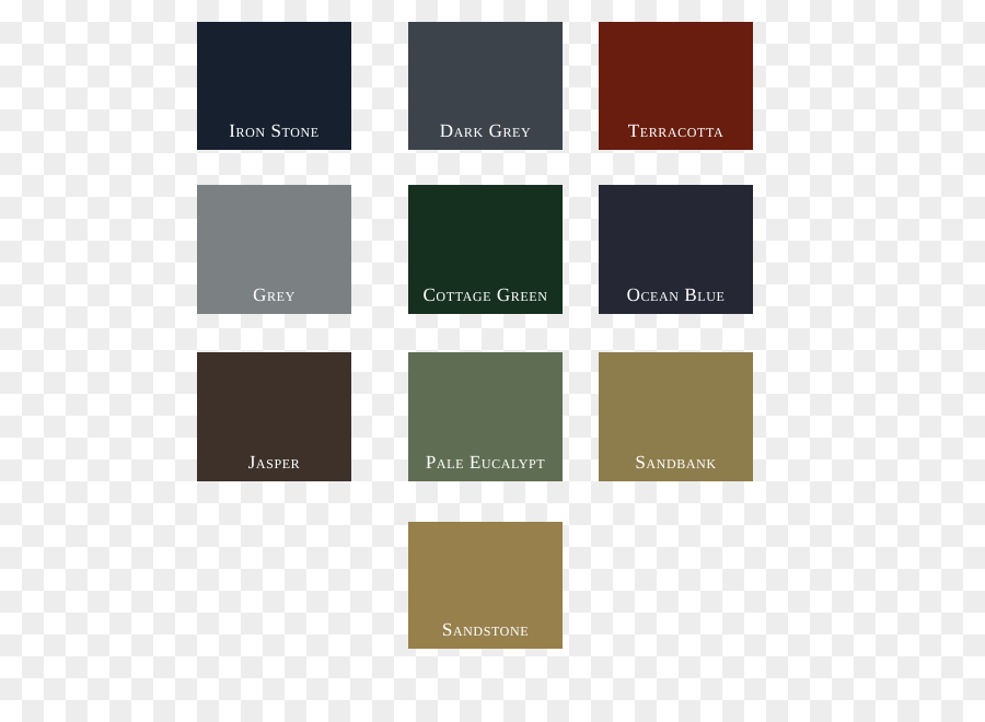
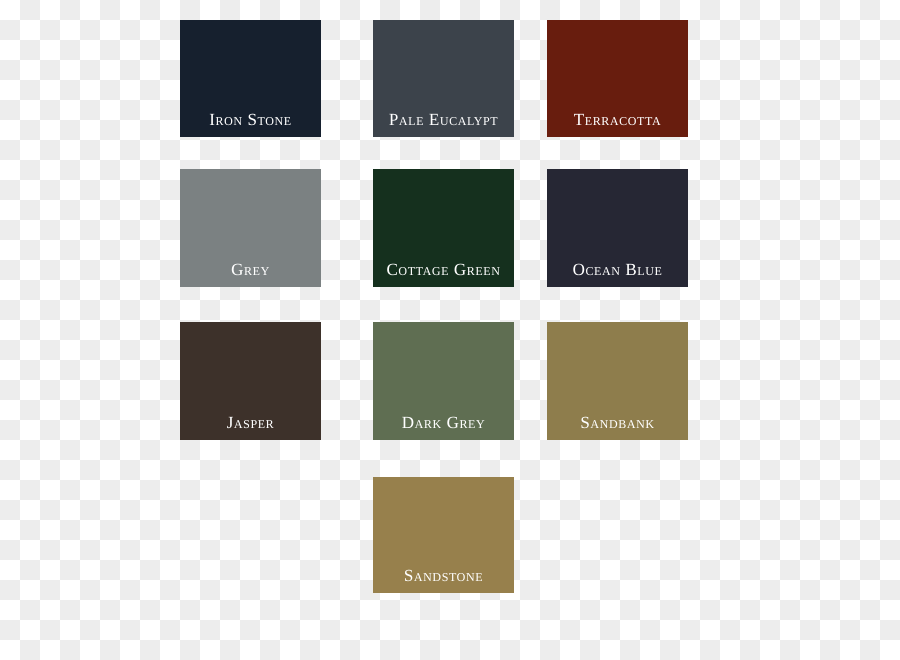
  Iron Stone
- Dark Grey
+ Pale Eucalypt
  Terracotta
  Grey
  Cottage Green
  Ocean Blue
  Jasper
- Pale Eucalypt
+ Dark Grey
  Sandbank
  Sandstone
